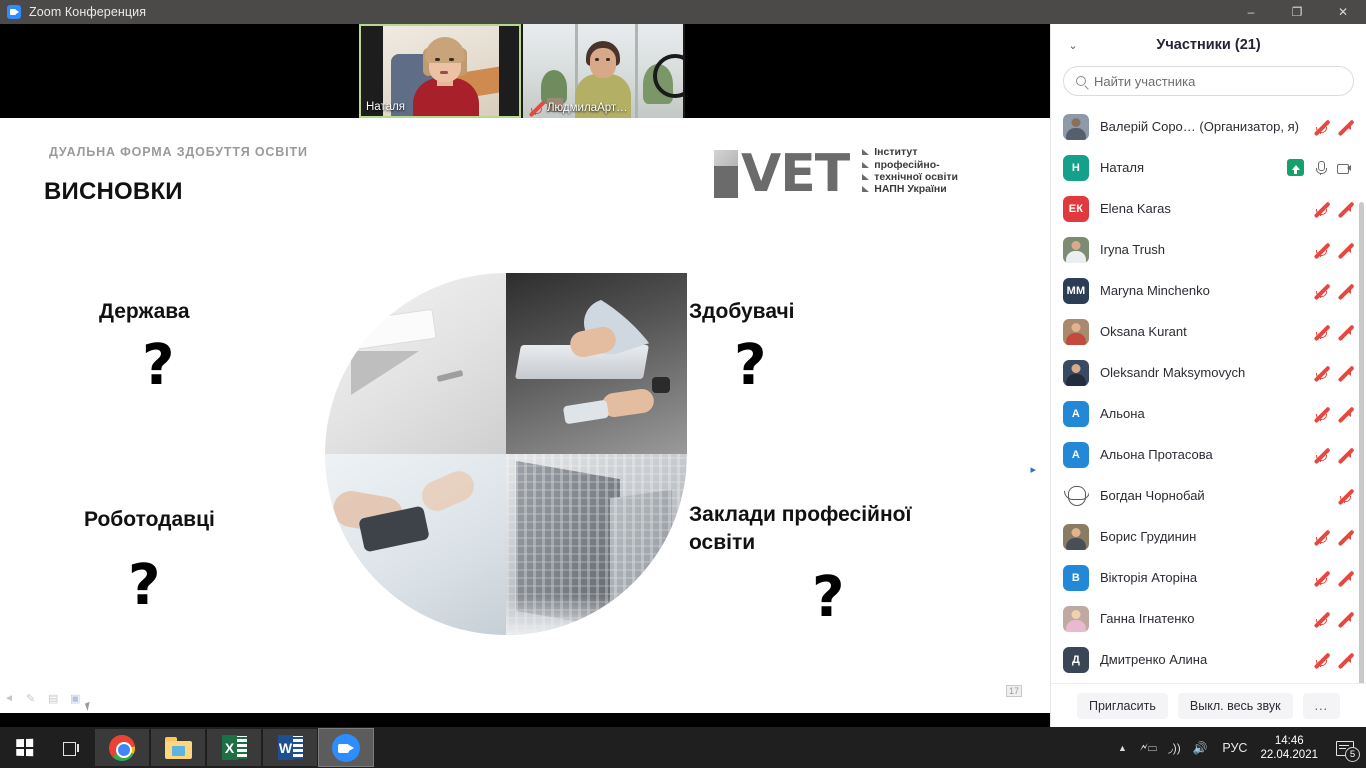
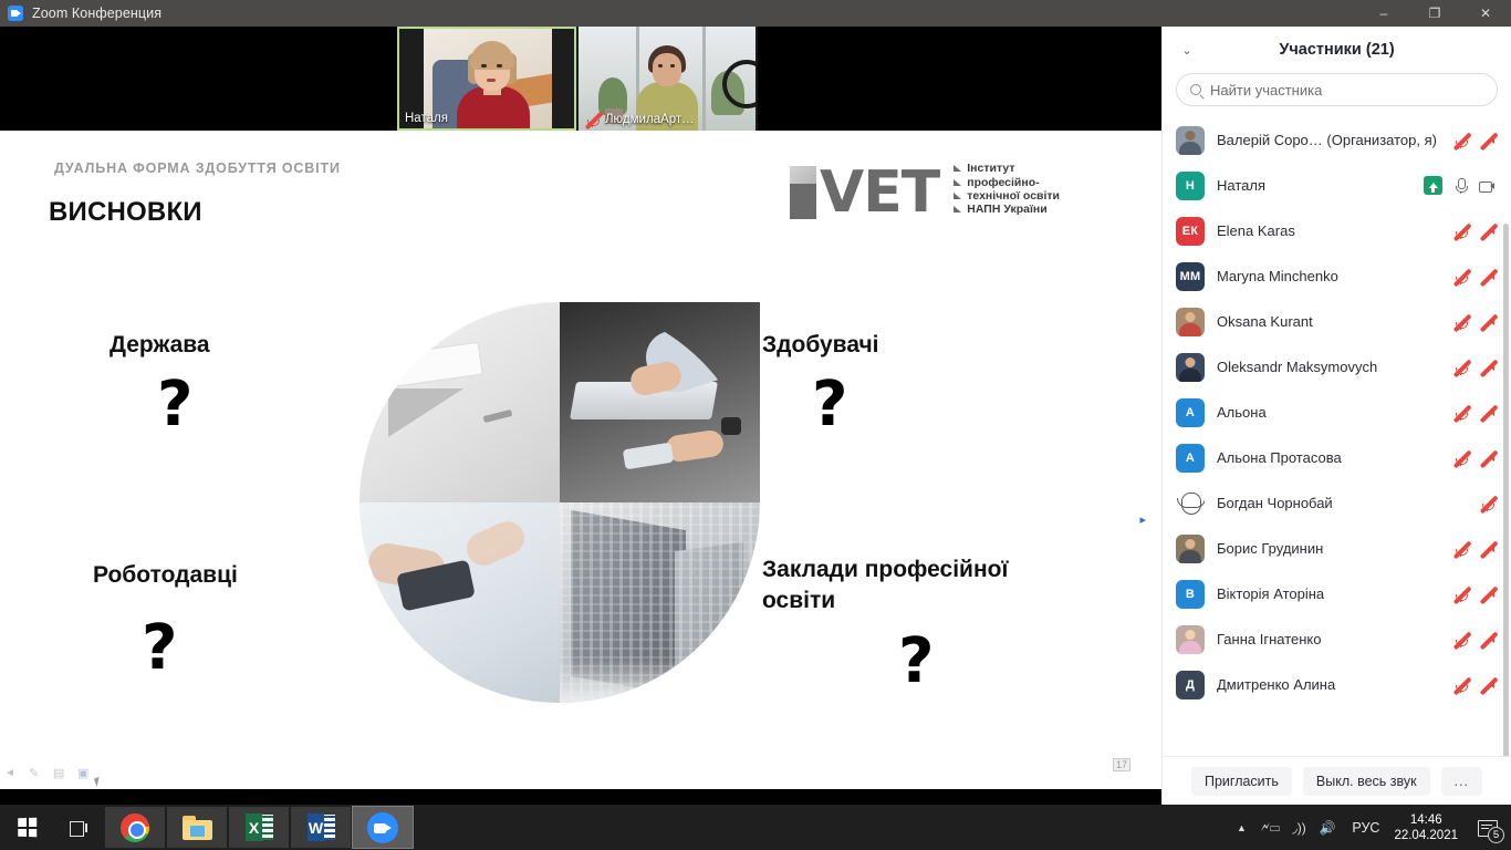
  Zoom Конференция
  –
  ❐
  ✕
  Наталя
  ЛюдмилаАрт…
  ДУАЛЬНА ФОРМА ЗДОБУТТЯ ОСВІТИ
  ВИСНОВКИ
  VET
  Інститут
  професійно-
  технічної освіти
  НАПН України
  Держава
  ?
  Здобувачі
  ?
  Роботодавці
  ?
  Заклади професійної освіти
  ?
  ▸
  17
  ⌄
  Участники (21)
  Найти участника
  Валерій Соро… (Организатор, я)
  Н
  Наталя
  ЕК
  Elena Karas
- Iryna Trush
  ММ
  Maryna Minchenko
  Oksana Kurant
  Oleksandr Maksymovych
  А
  Альона
  А
  Альона Протасова
  Богдан Чорнобай
  Борис Грудинин
  В
  Вікторія Аторіна
  Ганна Ігнатенко
  Д
  Дмитренко Алина
  Пригласить
  Выкл. весь звук
  ...
  X
  W
  ▲
  🗲▭
  ◞))
  🔊
  РУС
  14:46
  22.04.2021
  5
